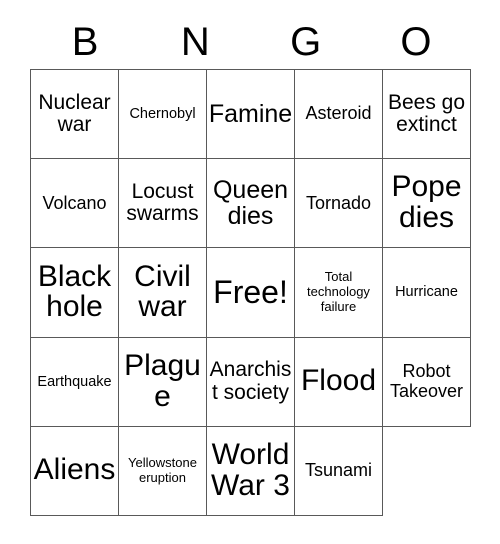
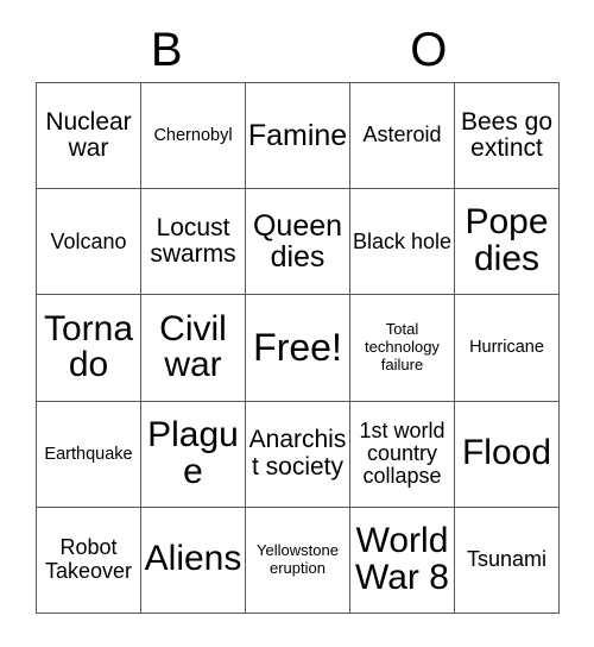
  B
- N
- G
  O
  Nuclear war
  Chernobyl
  Famine
  Asteroid
  Bees go extinct
  Volcano
  Locust swarms
  Queen dies
- Tornado
+ Black hole
  Pope dies
- Black hole
+ Tornado
  Civil war
  Free!
  Total technology failure
  Hurricane
  Earthquake
  Plague
  Anarchist society
+ 1st world country collapse
  Flood
  Robot Takeover
  Aliens
  Yellowstone eruption
- World War 3
+ World War 8
  Tsunami
